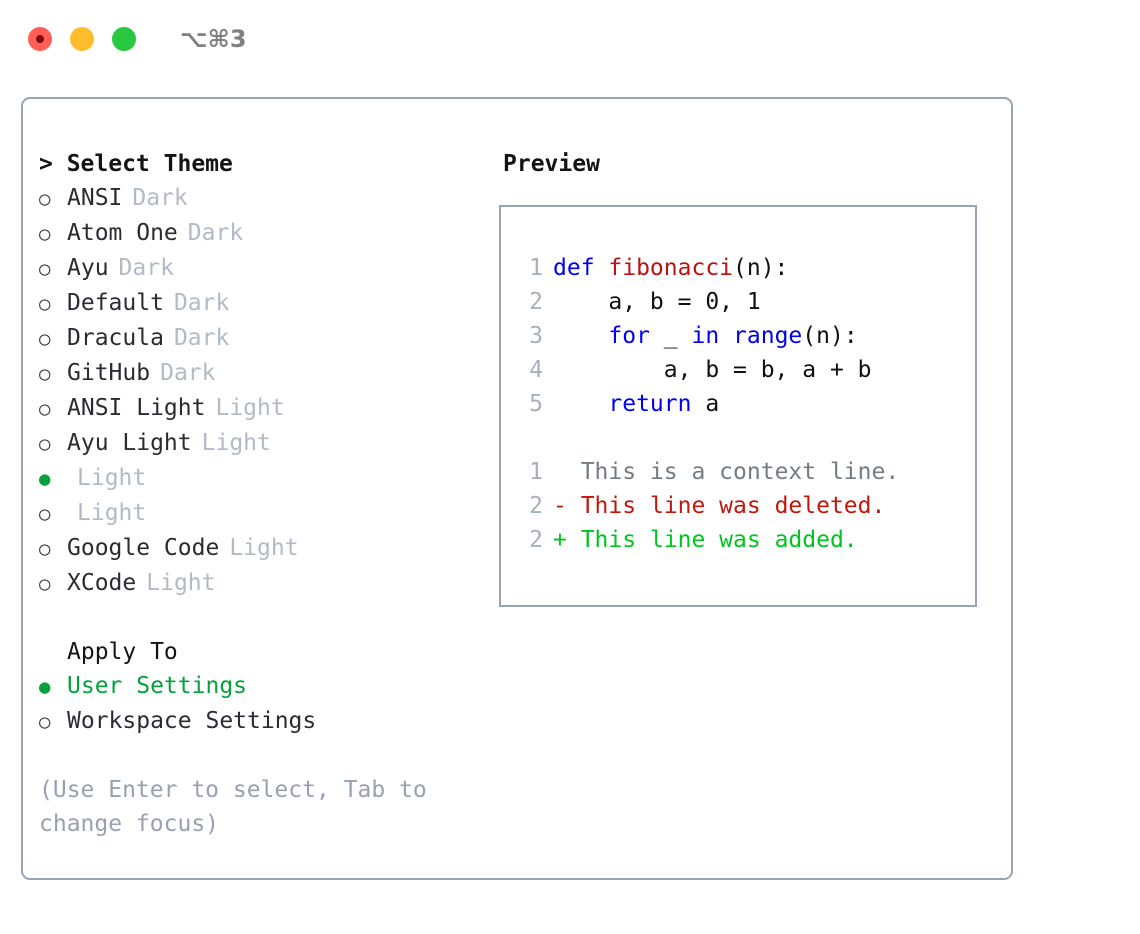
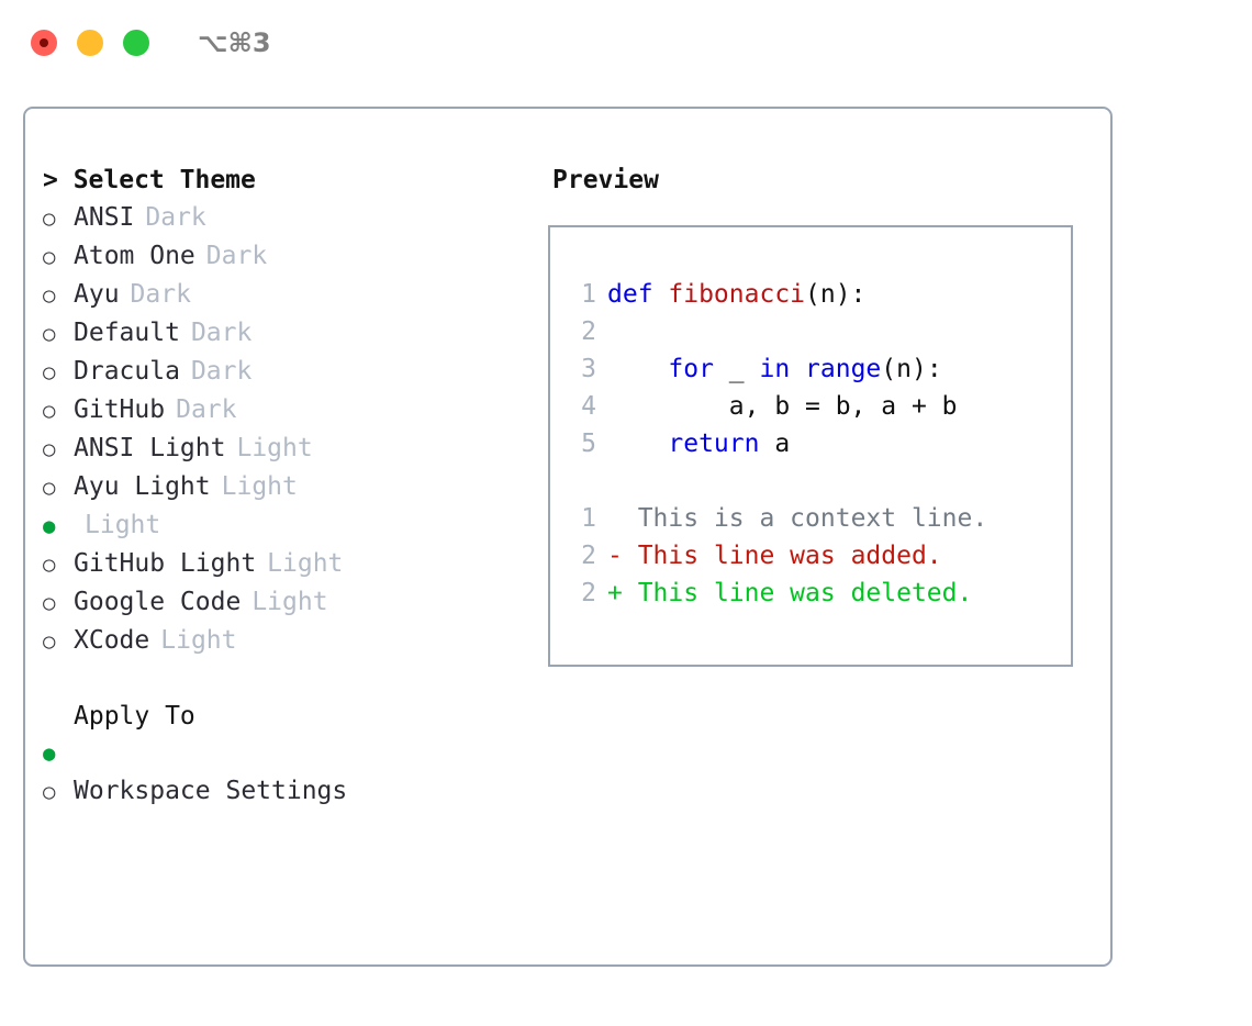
  ⌥⌘3
  > Select Theme
  ○
  ANSI
  Dark
  ○
  Atom One
  Dark
  ○
  Ayu
  Dark
  ○
  Default
  Dark
  ○
  Dracula
  Dark
  ○
  GitHub
  Dark
  ○
  ANSI Light
  Light
  ○
  Ayu Light
  Light
  ●
  Light
  ○
+ GitHub Light
  Light
  ○
  Google Code
  Light
  ○
  XCode
  Light
  Apply To
  ●
- User Settings
  ○
  Workspace Settings
- (Use Enter to select, Tab to change focus)
  Preview
  1
  def fibonacci(n):
  2
- a, b = 0, 1
  3
  for _ in range(n):
  4
  a, b = b, a + b
  5
  return a
  1
  This is a context line.
  2
  -
- This line was deleted.
+ This line was added.
  2
  +
- This line was added.
+ This line was deleted.
